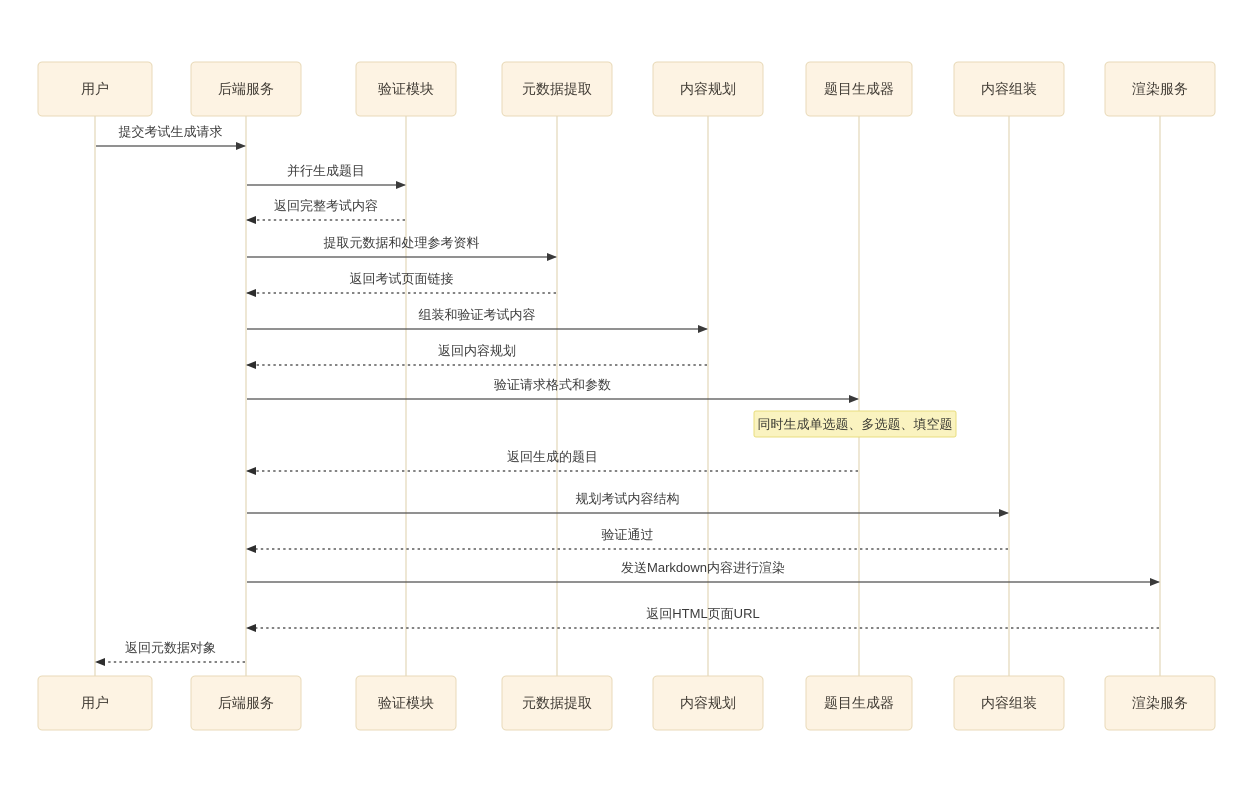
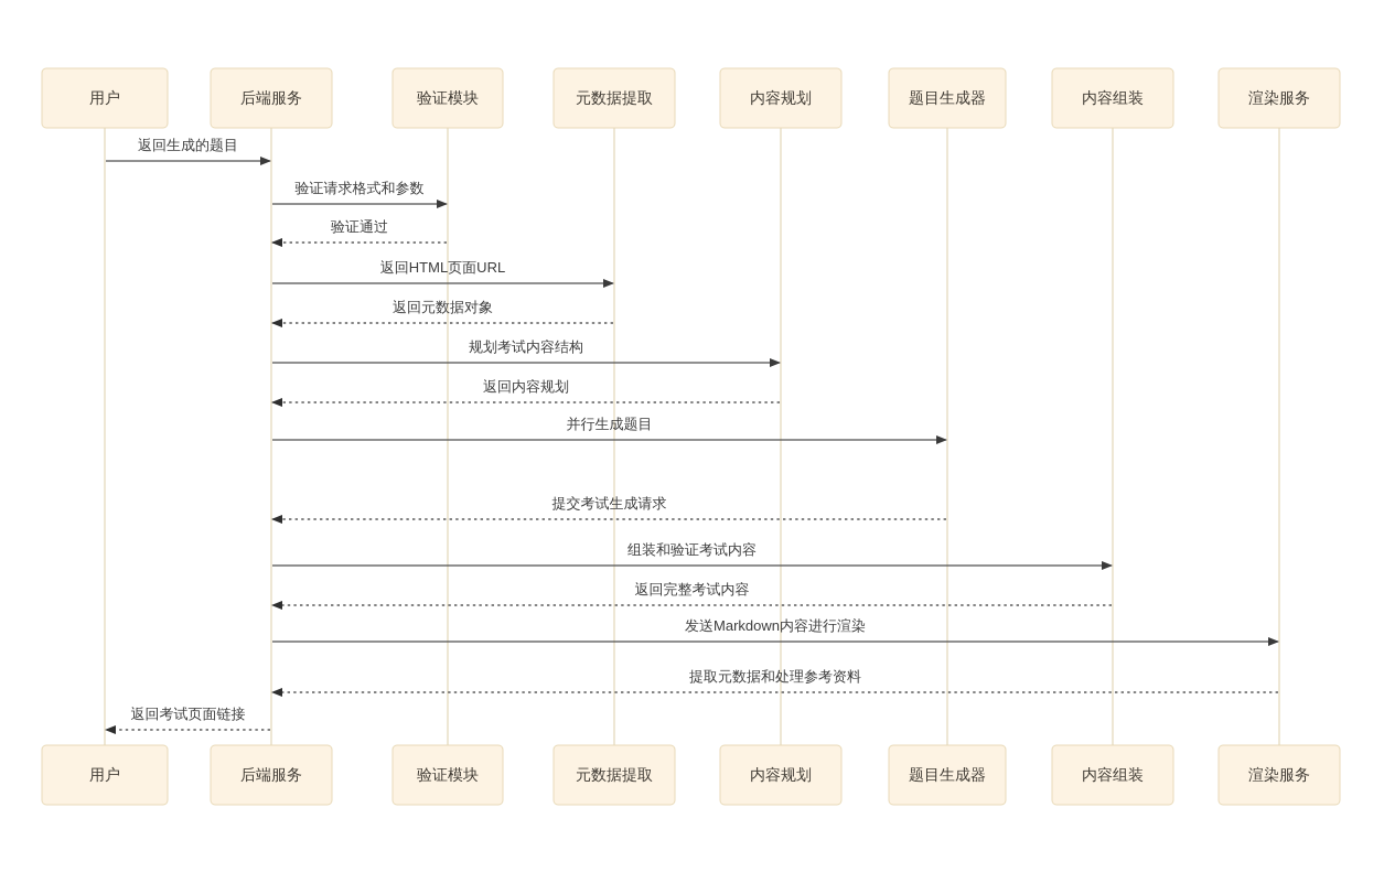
- 提交考试生成请求
+ 返回生成的题目
- 并行生成题目
+ 验证请求格式和参数
- 返回完整考试内容
+ 验证通过
- 提取元数据和处理参考资料
+ 返回HTML页面URL
- 返回考试页面链接
+ 返回元数据对象
- 组装和验证考试内容
+ 规划考试内容结构
  返回内容规划
- 验证请求格式和参数
+ 并行生成题目
- 返回生成的题目
+ 提交考试生成请求
- 规划考试内容结构
+ 组装和验证考试内容
- 验证通过
+ 返回完整考试内容
  发送Markdown内容进行渲染
- 返回HTML页面URL
+ 提取元数据和处理参考资料
- 返回元数据对象
+ 返回考试页面链接
- 同时生成单选题、多选题、填空题
  用户
  后端服务
  验证模块
  元数据提取
  内容规划
  题目生成器
  内容组装
  渲染服务
  用户
  后端服务
  验证模块
  元数据提取
  内容规划
  题目生成器
  内容组装
  渲染服务
